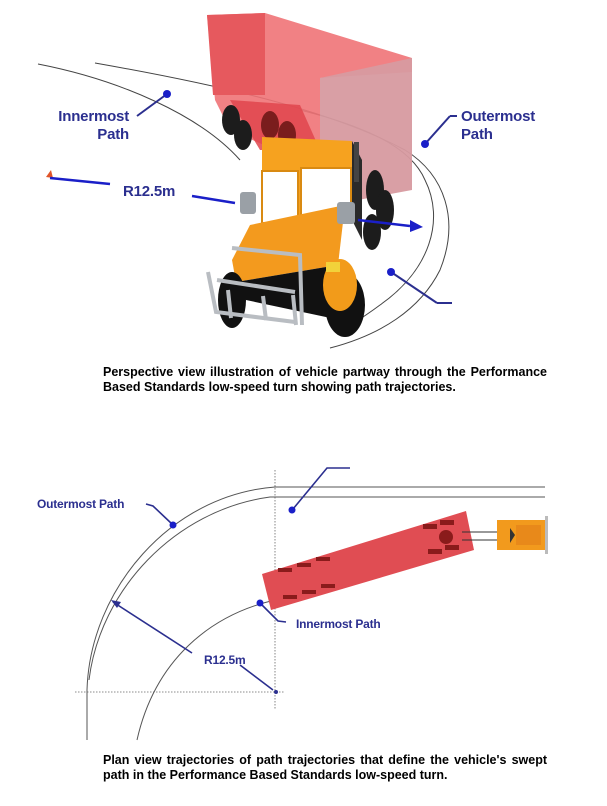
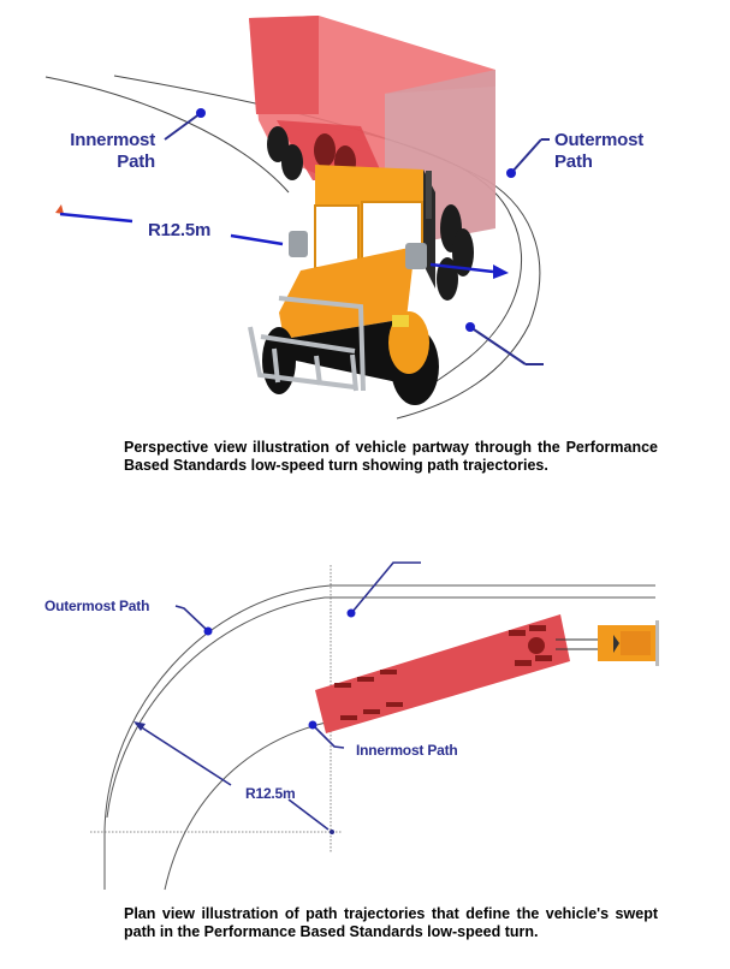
  Innermost
  Path
  Outermost
  Path
  R12.5m
  Perspective view illustration of vehicle partway through the Performance Based Standards low-speed turn showing path trajectories.
  Outermost Path
  Innermost Path
  R12.5m
- Plan view trajectories of path trajectories that define the vehicle's swept path in the Performance Based Standards low-speed turn.
+ Plan view illustration of path trajectories that define the vehicle's swept path in the Performance Based Standards low-speed turn.
